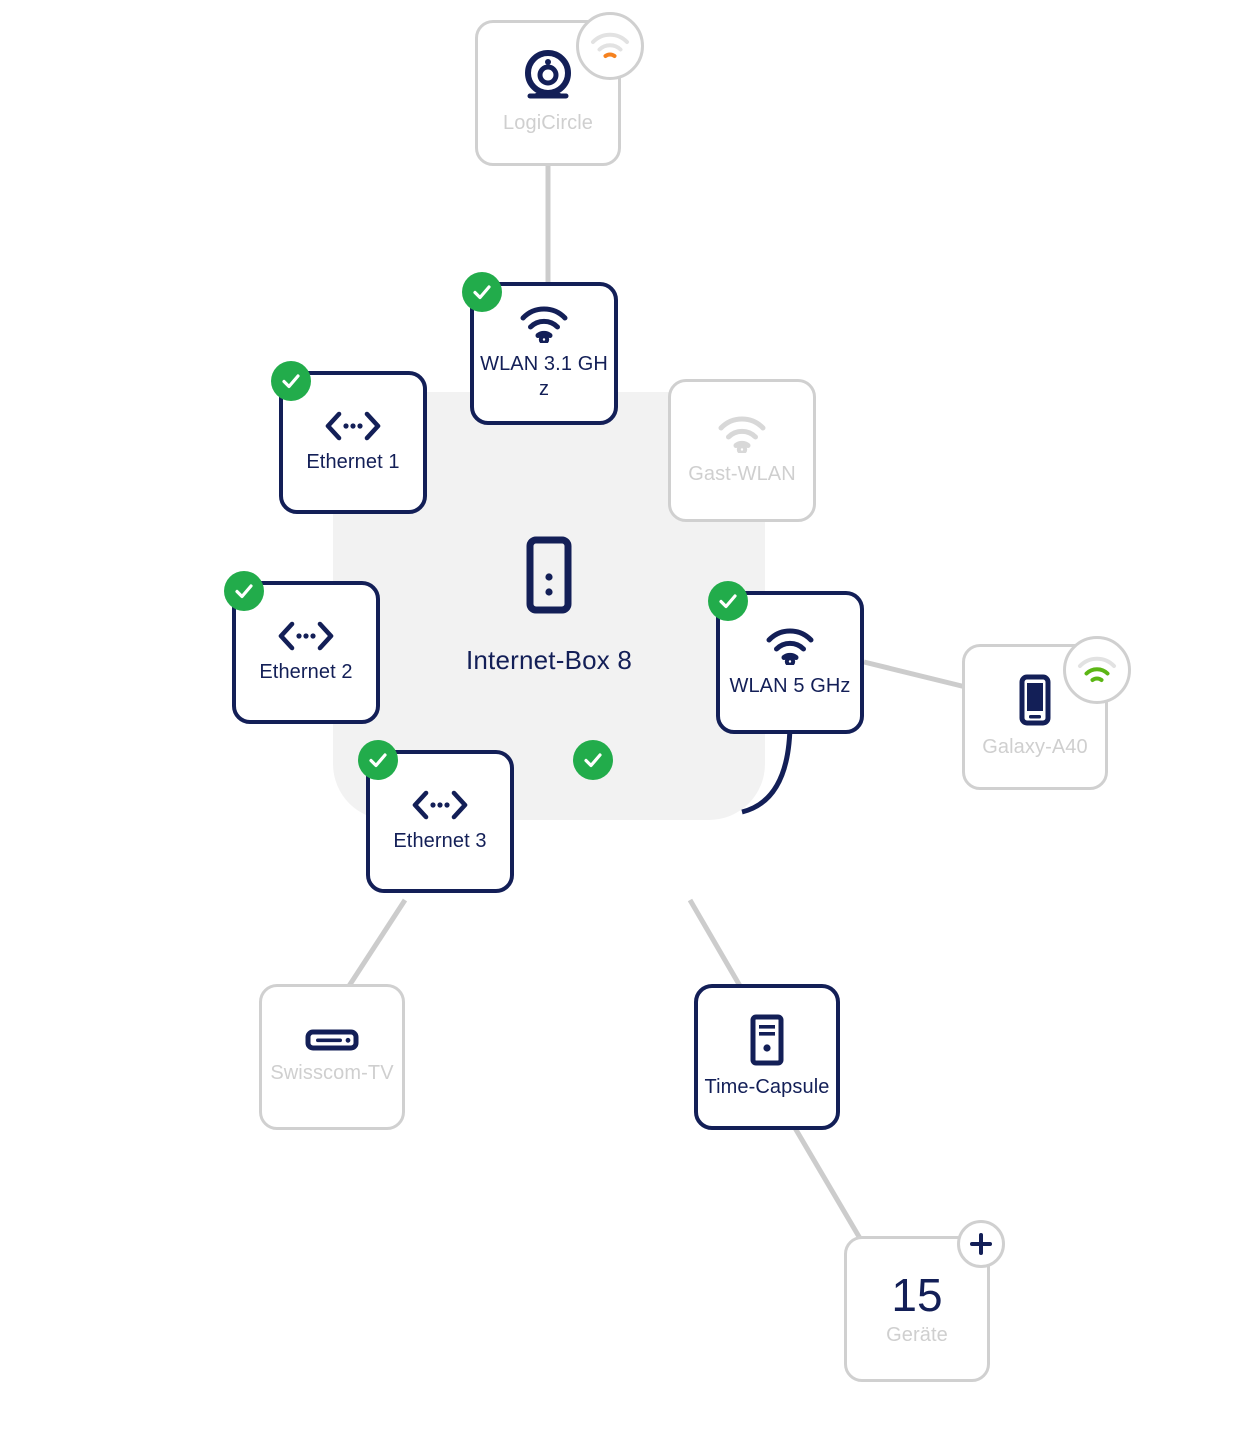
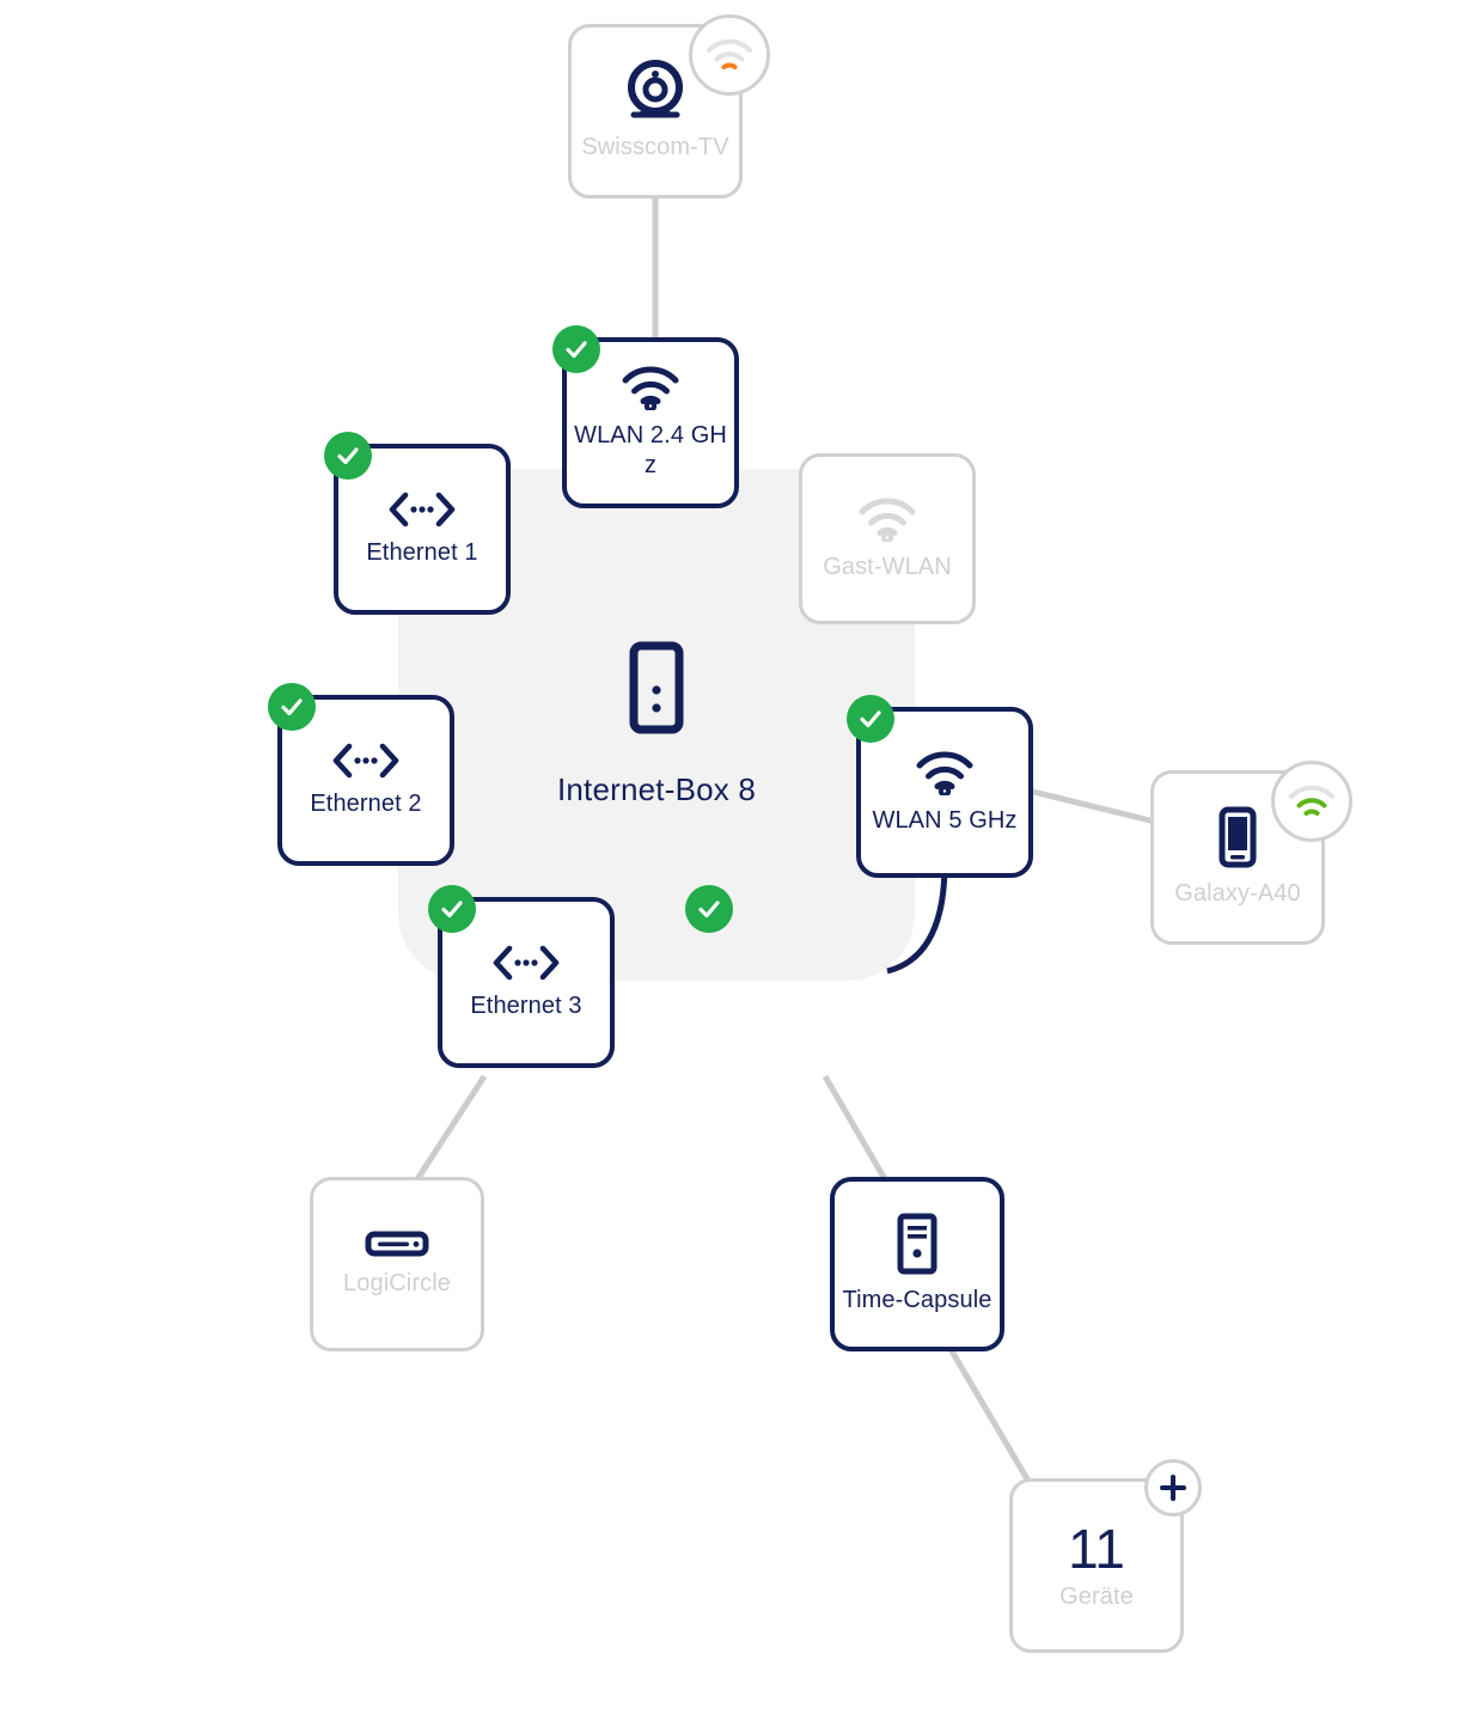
  Internet-Box 8
- WLAN 3.1 GHz
+ WLAN 2.4 GHz
  Ethernet 1
  Ethernet 2
  Ethernet 3
  WLAN 5 GHz
  Gast-WLAN
- LogiCircle
+ Swisscom-TV
  Galaxy-A40
- Swisscom-TV
+ LogiCircle
  Time-Capsule
- 15
+ 11
  Geräte
